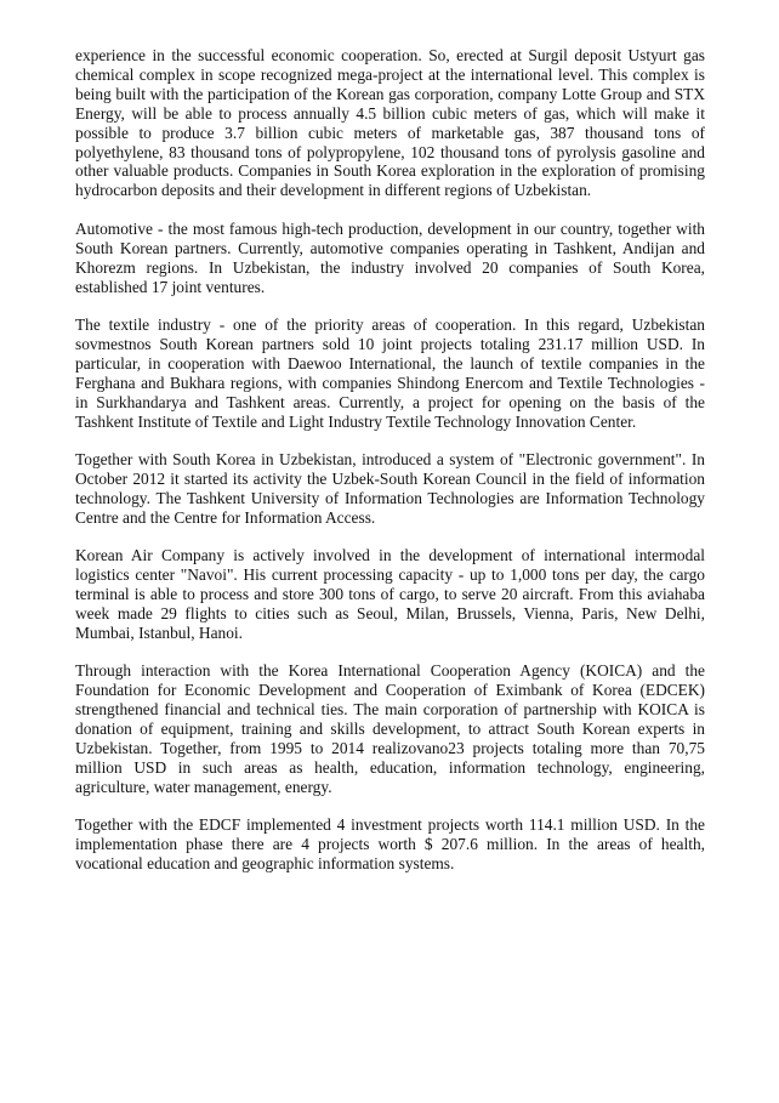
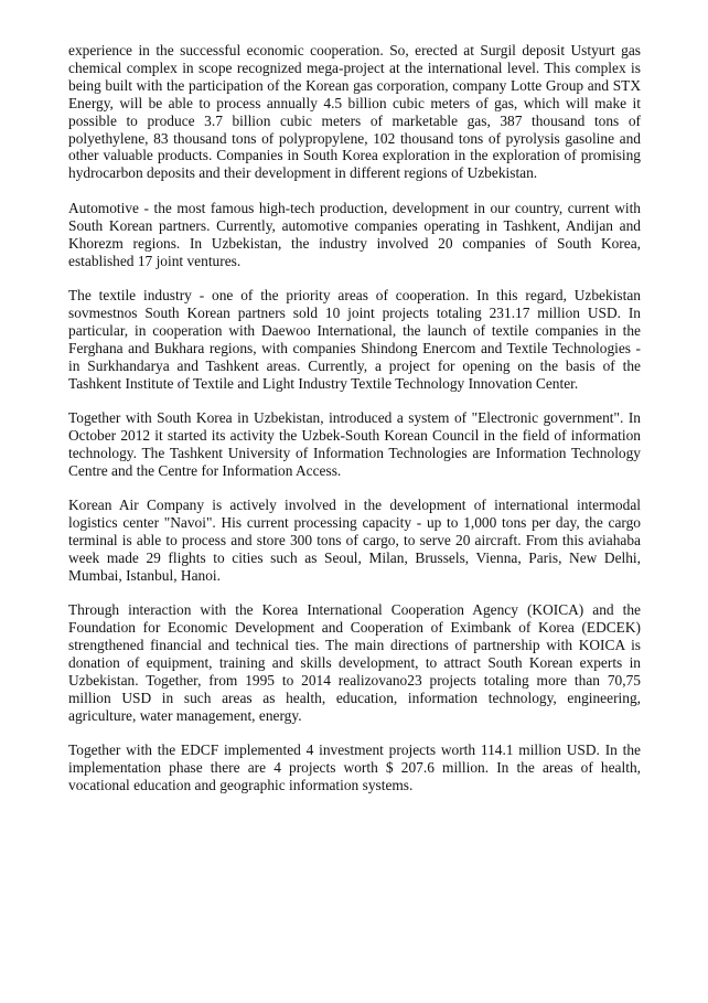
  experience in the successful economic cooperation. So, erected at Surgil deposit Ustyurt gas chemical complex in scope recognized mega-project at the international level. This complex is being built with the participation of the Korean gas corporation, company Lotte Group and STX Energy, will be able to process annually 4.5 billion cubic meters of gas, which will make it possible to produce 3.7 billion cubic meters of marketable gas, 387 thousand tons of polyethylene, 83 thousand tons of polypropylene, 102 thousand tons of pyrolysis gasoline and other valuable products. Companies in South Korea exploration in the exploration of promising hydrocarbon deposits and their development in different regions of Uzbekistan.
- Automotive - the most famous high-tech production, development in our country, together with South Korean partners. Currently, automotive companies operating in Tashkent, Andijan and Khorezm regions. In Uzbekistan, the industry involved 20 companies of South Korea, established 17 joint ventures.
+ Automotive - the most famous high-tech production, development in our country, current with South Korean partners. Currently, automotive companies operating in Tashkent, Andijan and Khorezm regions. In Uzbekistan, the industry involved 20 companies of South Korea, established 17 joint ventures.
  The textile industry - one of the priority areas of cooperation. In this regard, Uzbekistan sovmestnos South Korean partners sold 10 joint projects totaling 231.17 million USD. In particular, in cooperation with Daewoo International, the launch of textile companies in the Ferghana and Bukhara regions, with companies Shindong Enercom and Textile Technologies - in Surkhandarya and Tashkent areas. Currently, a project for opening on the basis of the Tashkent Institute of Textile and Light Industry Textile Technology Innovation Center.
  Together with South Korea in Uzbekistan, introduced a system of "Electronic government". In October 2012 it started its activity the Uzbek-South Korean Council in the field of information technology. The Tashkent University of Information Technologies are Information Technology Centre and the Centre for Information Access.
  Korean Air Company is actively involved in the development of international intermodal logistics center "Navoi". His current processing capacity - up to 1,000 tons per day, the cargo terminal is able to process and store 300 tons of cargo, to serve 20 aircraft. From this aviahaba week made 29 flights to cities such as Seoul, Milan, Brussels, Vienna, Paris, New Delhi, Mumbai, Istanbul, Hanoi.
- Through interaction with the Korea International Cooperation Agency (KOICA) and the Foundation for Economic Development and Cooperation of Eximbank of Korea (EDCEK) strengthened financial and technical ties. The main corporation of partnership with KOICA is donation of equipment, training and skills development, to attract South Korean experts in Uzbekistan. Together, from 1995 to 2014 realizovano23 projects totaling more than 70,75 million USD in such areas as health, education, information technology, engineering, agriculture, water management, energy.
+ Through interaction with the Korea International Cooperation Agency (KOICA) and the Foundation for Economic Development and Cooperation of Eximbank of Korea (EDCEK) strengthened financial and technical ties. The main directions of partnership with KOICA is donation of equipment, training and skills development, to attract South Korean experts in Uzbekistan. Together, from 1995 to 2014 realizovano23 projects totaling more than 70,75 million USD in such areas as health, education, information technology, engineering, agriculture, water management, energy.
  Together with the EDCF implemented 4 investment projects worth 114.1 million USD. In the implementation phase there are 4 projects worth $ 207.6 million. In the areas of health, vocational education and geographic information systems.
